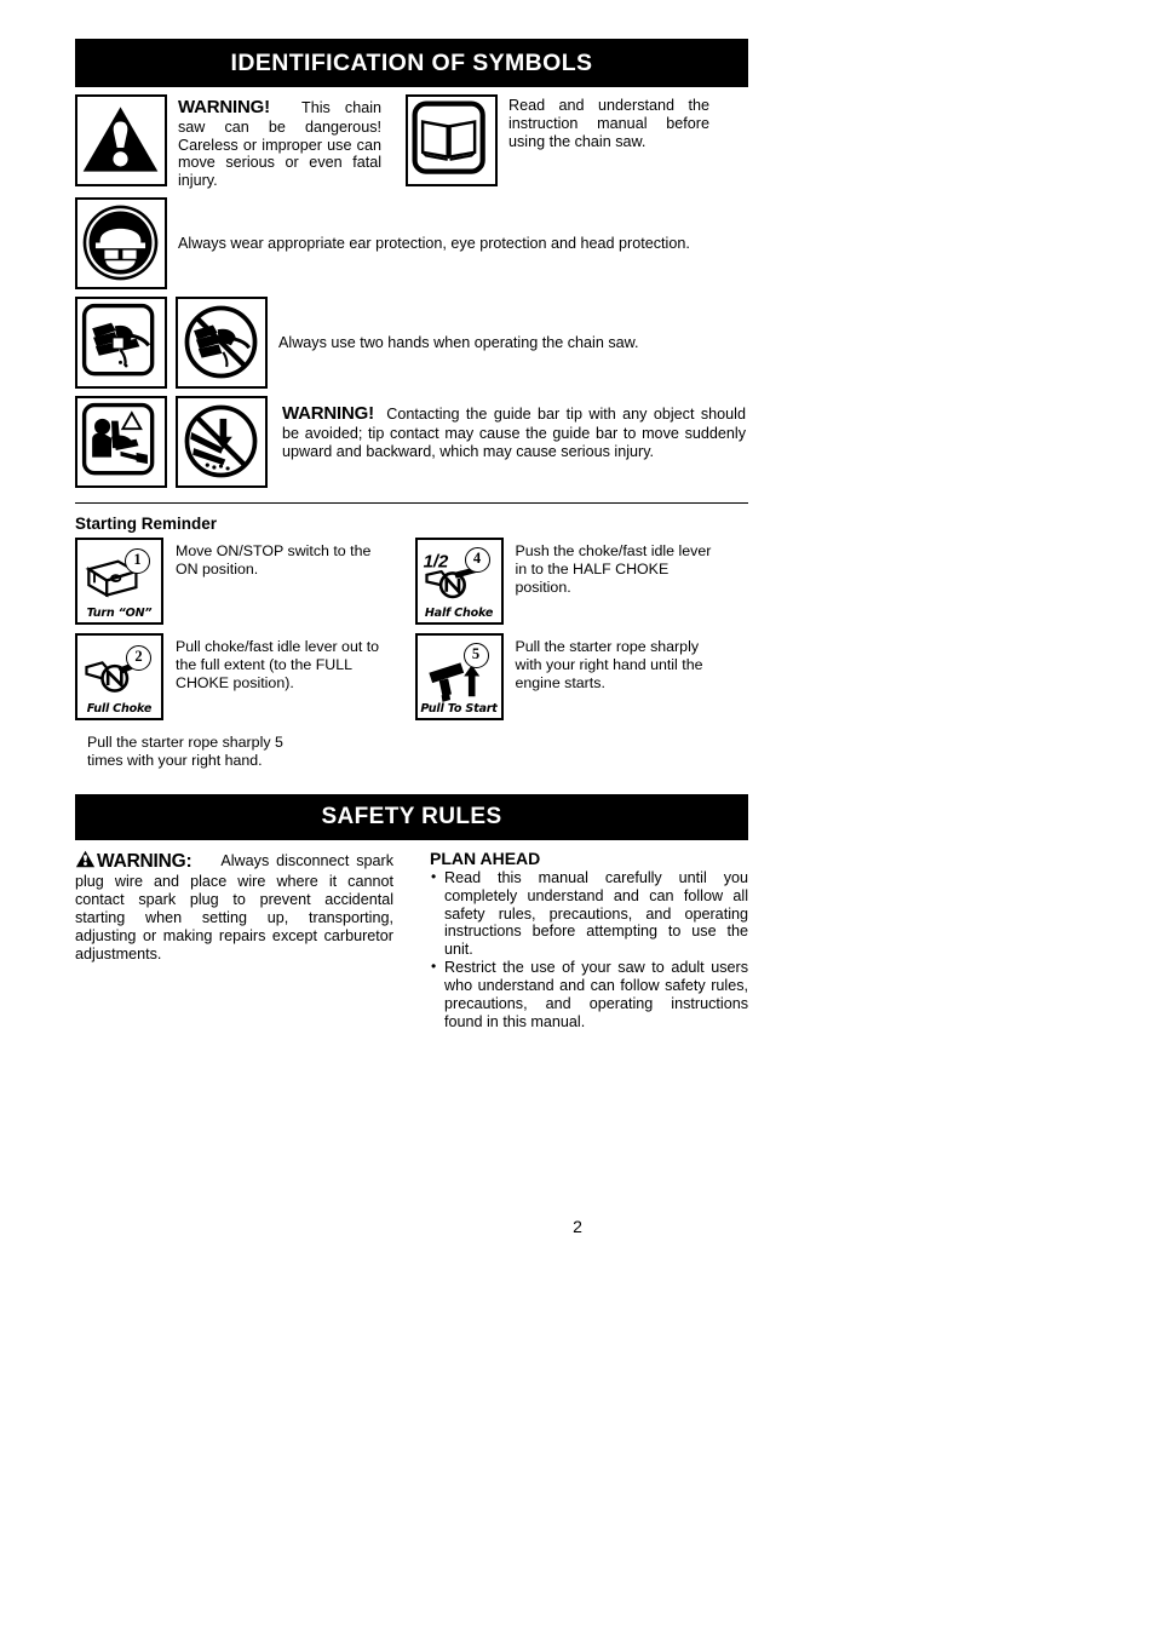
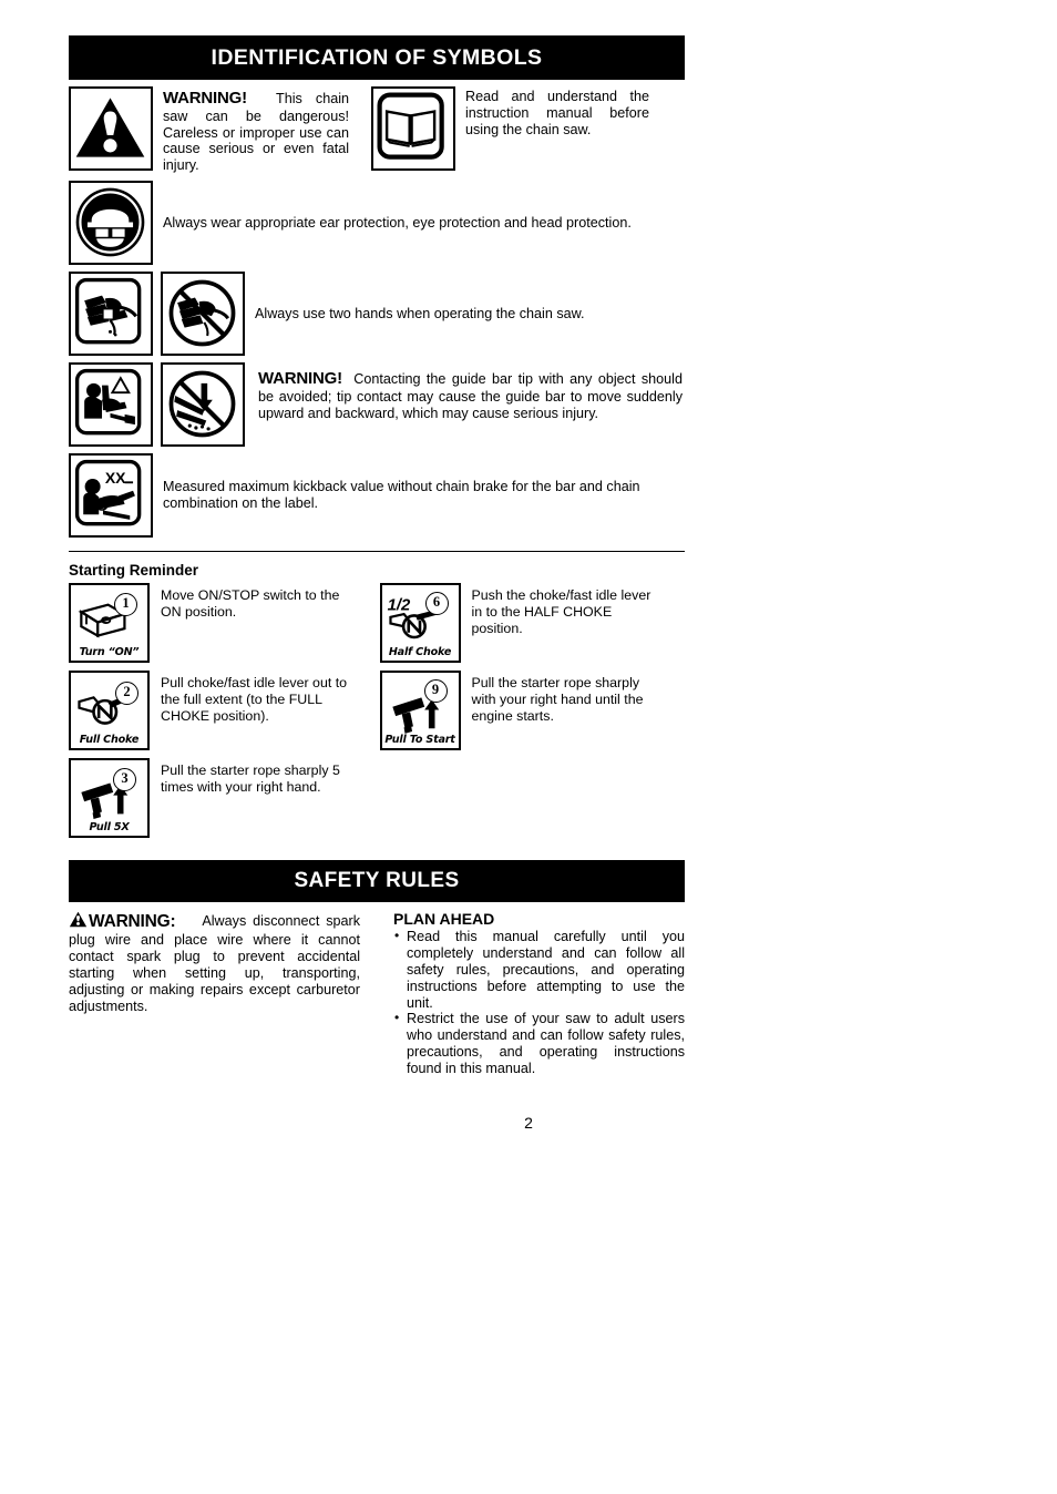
  IDENTIFICATION OF SYMBOLS
- WARNING! This chain saw can be dangerous! Careless or improper use can move serious or even fatal injury.
+ WARNING! This chain saw can be dangerous! Careless or improper use can cause serious or even fatal injury.
  Read and understand the instruction manual before using the chain saw.
  Always wear appropriate ear protection, eye protection and head protection.
  Always use two hands when operating the chain saw.
  WARNING! Contacting the guide bar tip with any object should be avoided; tip contact may cause the guide bar to move suddenly upward and backward, which may cause serious injury.
+ XX
+ Measured maximum kickback value without chain brake for the bar and chain combination on the label.
  Starting Reminder
  1
  Turn “ON”
  Move ON/STOP switch to the ON position.
  2
  Full Choke
  Pull choke/fast idle lever out to the full extent (to the FULL CHOKE position).
+ 3
+ Pull 5X
  Pull the starter rope sharply 5 times with your right hand.
  1/2
- 4
+ 6
  Half Choke
  Push the choke/fast idle lever in to the HALF CHOKE position.
- 5
+ 9
  Pull To Start
  Pull the starter rope sharply with your right hand until the engine starts.
  SAFETY RULES
  WARNING: Always disconnect spark plug wire and place wire where it cannot contact spark plug to prevent accidental starting when setting up, transporting, adjusting or making repairs except carburetor adjustments.
  PLAN AHEAD
  Read this manual carefully until you completely understand and can follow all safety rules, precautions, and operating instructions before attempting to use the unit.
  Restrict the use of your saw to adult users who understand and can follow safety rules, precautions, and operating instructions found in this manual.
  2
